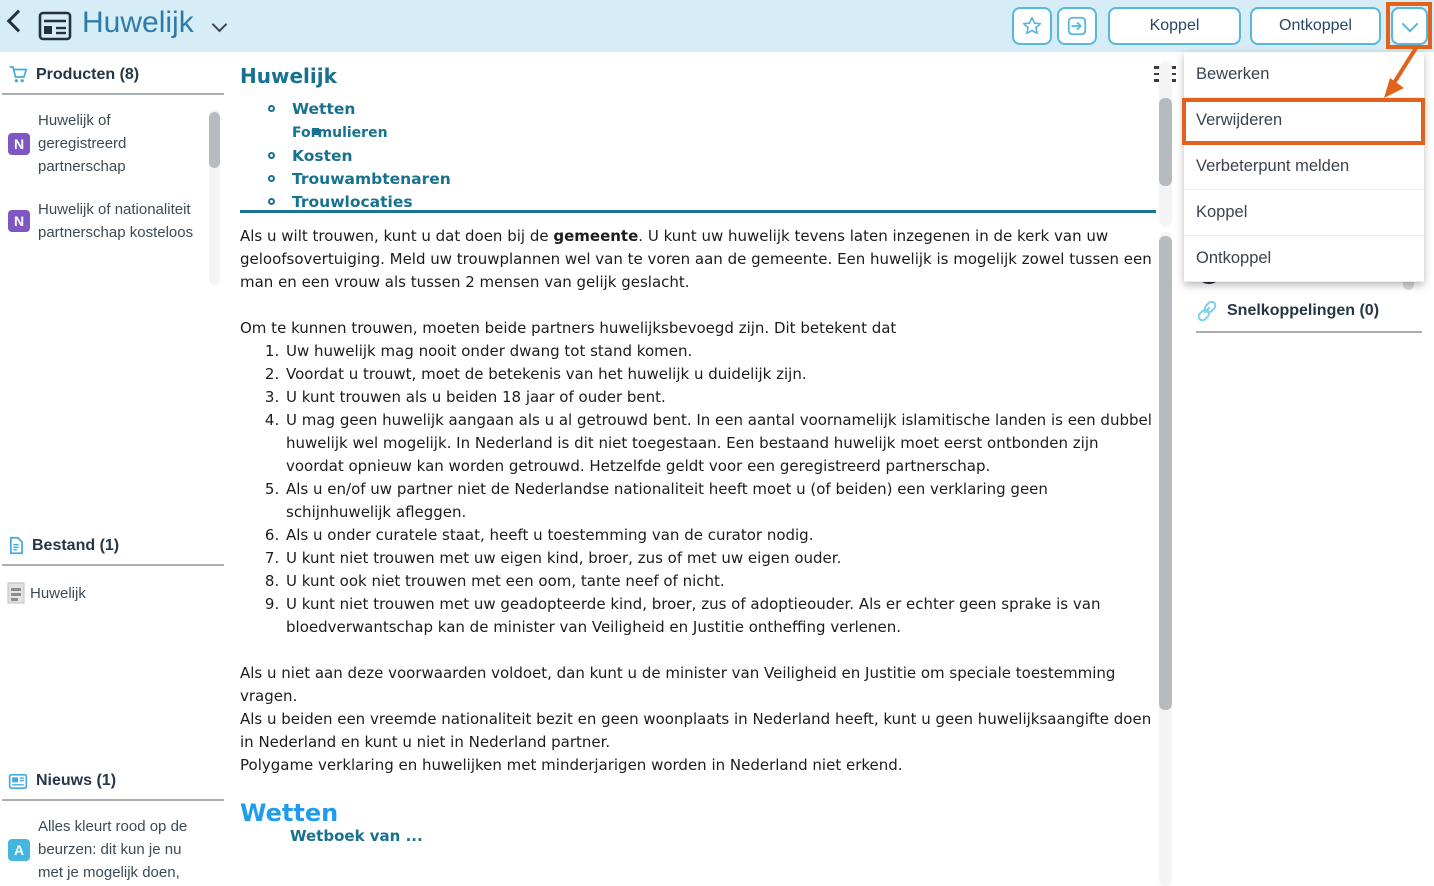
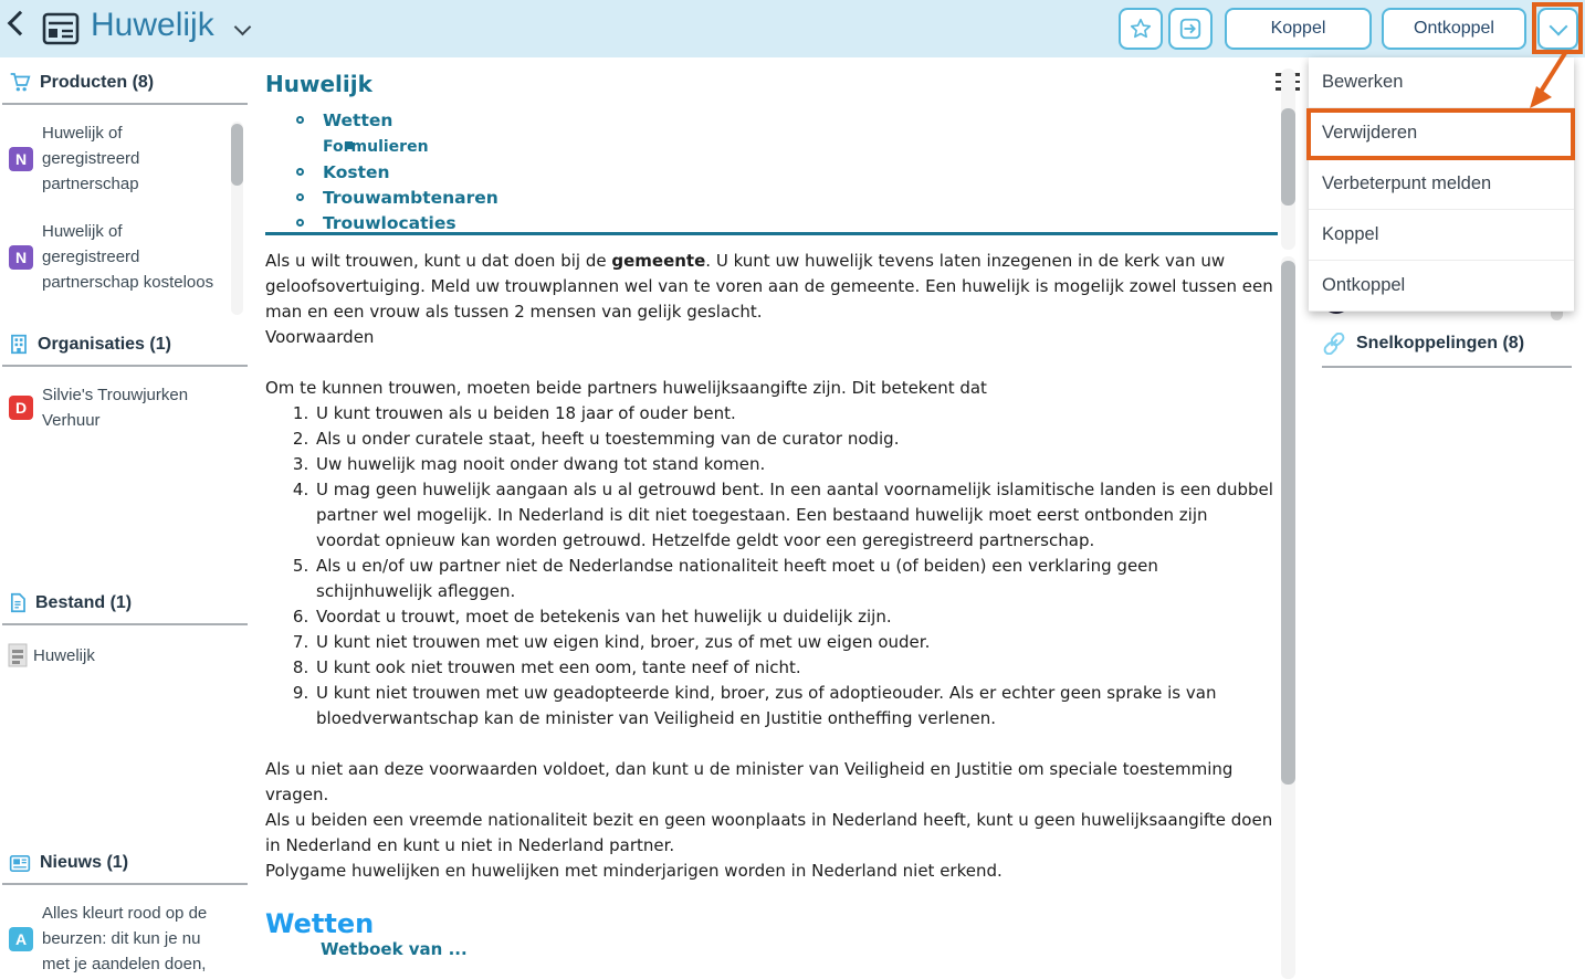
  Huwelijk
  Koppel
  Ontkoppel
  Producten (8)
  N
  Huwelijk of geregistreerd partnerschap
  N
- Huwelijk of nationaliteit partnerschap kosteloos
+ Huwelijk of geregistreerd partnerschap kosteloos
+ Organisaties (1)
+ D
+ Silvie's Trouwjurken Verhuur
  Bestand (1)
  Huwelijk
  Nieuws (1)
  A
- Alles kleurt rood op de beurzen: dit kun je nu met je mogelijk doen,
+ Alles kleurt rood op de beurzen: dit kun je nu met je aandelen doen,
  Huwelijk
  Wetten
  Fomulieren
  Kosten
  Trouwambtenaren
  Trouwlocaties
  Als u wilt trouwen, kunt u dat doen bij de gemeente. U kunt uw huwelijk tevens laten inzegenen in de kerk van uw geloofsovertuiging. Meld uw trouwplannen wel van te voren aan de gemeente. Een huwelijk is mogelijk zowel tussen een man en een vrouw als tussen 2 mensen van gelijk geslacht.
+ Voorwaarden
- Om te kunnen trouwen, moeten beide partners huwelijksbevoegd zijn. Dit betekent dat
+ Om te kunnen trouwen, moeten beide partners huwelijksaangifte zijn. Dit betekent dat
- Uw huwelijk mag nooit onder dwang tot stand komen.
+ U kunt trouwen als u beiden 18 jaar of ouder bent.
- Voordat u trouwt, moet de betekenis van het huwelijk u duidelijk zijn.
+ Als u onder curatele staat, heeft u toestemming van de curator nodig.
- U kunt trouwen als u beiden 18 jaar of ouder bent.
+ Uw huwelijk mag nooit onder dwang tot stand komen.
- U mag geen huwelijk aangaan als u al getrouwd bent. In een aantal voornamelijk islamitische landen is een dubbel huwelijk wel mogelijk. In Nederland is dit niet toegestaan. Een bestaand huwelijk moet eerst ontbonden zijn voordat opnieuw kan worden getrouwd. Hetzelfde geldt voor een geregistreerd partnerschap.
+ U mag geen huwelijk aangaan als u al getrouwd bent. In een aantal voornamelijk islamitische landen is een dubbel partner wel mogelijk. In Nederland is dit niet toegestaan. Een bestaand huwelijk moet eerst ontbonden zijn voordat opnieuw kan worden getrouwd. Hetzelfde geldt voor een geregistreerd partnerschap.
  Als u en/of uw partner niet de Nederlandse nationaliteit heeft moet u (of beiden) een verklaring geen schijnhuwelijk afleggen.
- Als u onder curatele staat, heeft u toestemming van de curator nodig.
+ Voordat u trouwt, moet de betekenis van het huwelijk u duidelijk zijn.
  U kunt niet trouwen met uw eigen kind, broer, zus of met uw eigen ouder.
  U kunt ook niet trouwen met een oom, tante neef of nicht.
  U kunt niet trouwen met uw geadopteerde kind, broer, zus of adoptieouder. Als er echter geen sprake is van bloedverwantschap kan de minister van Veiligheid en Justitie ontheffing verlenen.
  Als u niet aan deze voorwaarden voldoet, dan kunt u de minister van Veiligheid en Justitie om speciale toestemming vragen.
  Als u beiden een vreemde nationaliteit bezit en geen woonplaats in Nederland heeft, kunt u geen huwelijksaangifte doen in Nederland en kunt u niet in Nederland partner.
- Polygame verklaring en huwelijken met minderjarigen worden in Nederland niet erkend.
+ Polygame huwelijken en huwelijken met minderjarigen worden in Nederland niet erkend.
  Wetten
  Wetboek van ...
- Snelkoppelingen (0)
+ Snelkoppelingen (8)
  Bewerken
  Verwijderen
  Verbeterpunt melden
  Koppel
  Ontkoppel
